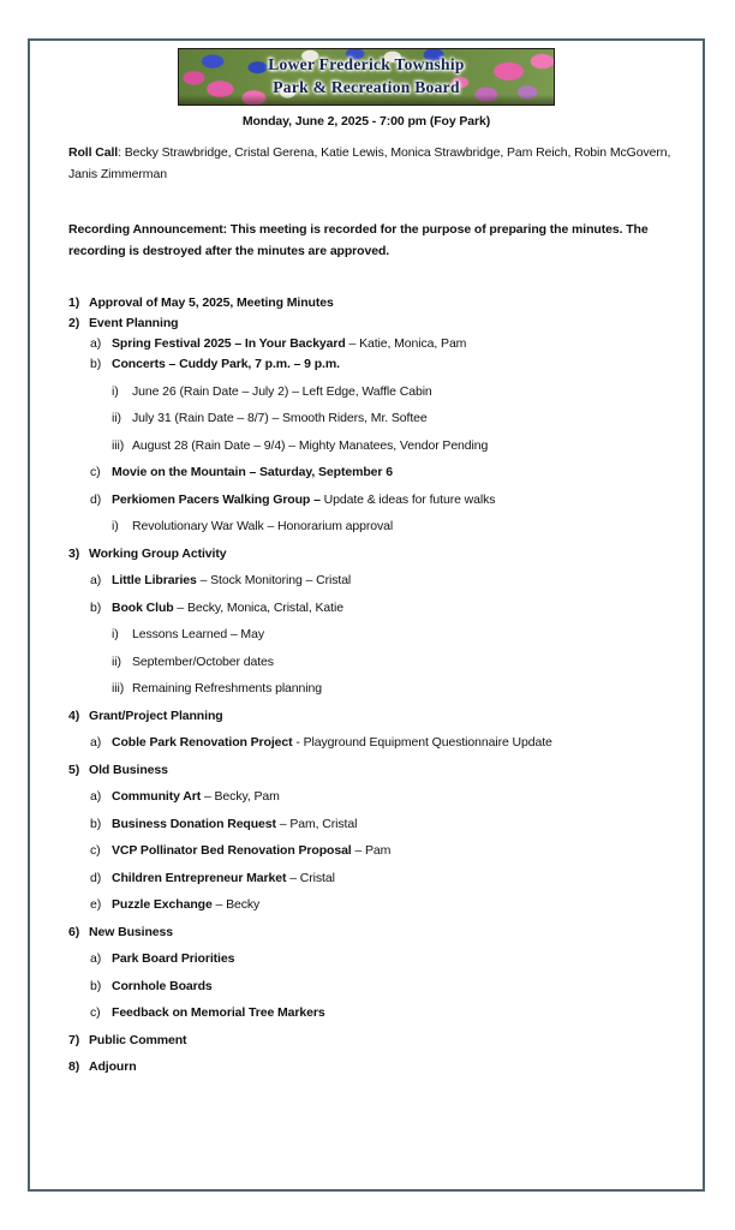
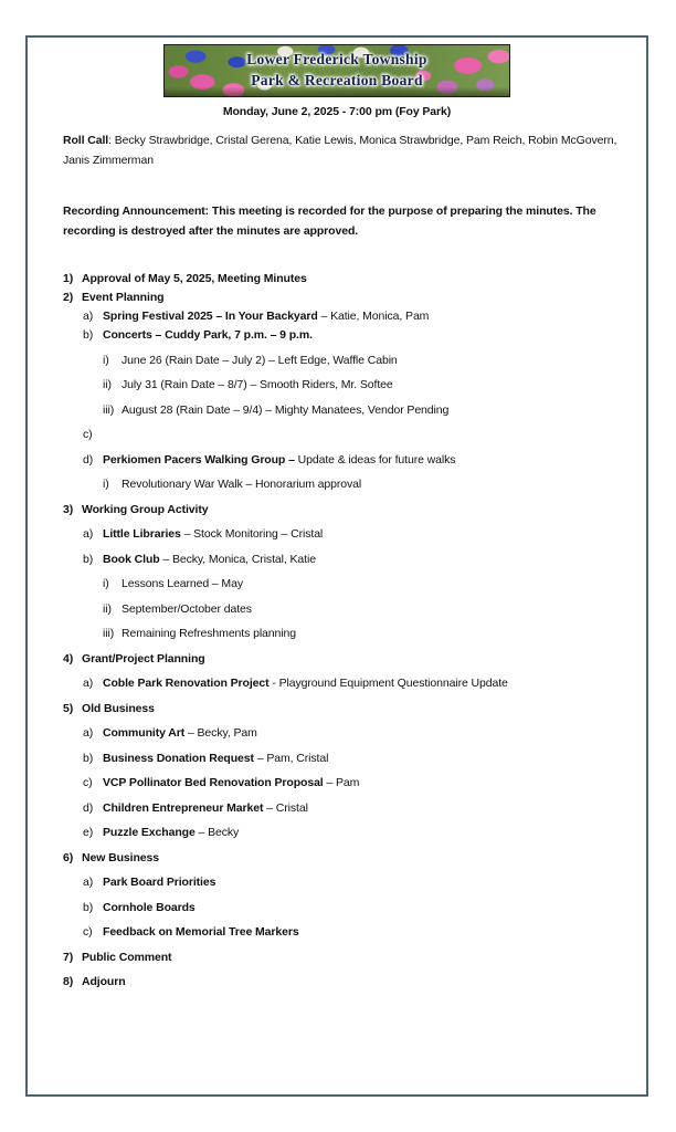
  Lower Frederick Township
  Park & Recreation Board
  Monday, June 2, 2025 - 7:00 pm (Foy Park)
  Roll Call: Becky Strawbridge, Cristal Gerena, Katie Lewis, Monica Strawbridge, Pam Reich, Robin McGovern, Janis Zimmerman
  Recording Announcement: This meeting is recorded for the purpose of preparing the minutes. The recording is destroyed after the minutes are approved.
  1)
  Approval of May 5, 2025, Meeting Minutes
  2)
  Event Planning
  a)
  Spring Festival 2025 – In Your Backyard – Katie, Monica, Pam
  b)
  Concerts – Cuddy Park, 7 p.m. – 9 p.m.
  i)
  June 26 (Rain Date – July 2) – Left Edge, Waffle Cabin
  ii)
  July 31 (Rain Date – 8/7) – Smooth Riders, Mr. Softee
  iii)
  August 28 (Rain Date – 9/4) – Mighty Manatees, Vendor Pending
  c)
- Movie on the Mountain – Saturday, September 6
  d)
  Perkiomen Pacers Walking Group – Update & ideas for future walks
  i)
  Revolutionary War Walk – Honorarium approval
  3)
  Working Group Activity
  a)
  Little Libraries – Stock Monitoring – Cristal
  b)
  Book Club – Becky, Monica, Cristal, Katie
  i)
  Lessons Learned – May
  ii)
  September/October dates
  iii)
  Remaining Refreshments planning
  4)
  Grant/Project Planning
  a)
  Coble Park Renovation Project - Playground Equipment Questionnaire Update
  5)
  Old Business
  a)
  Community Art – Becky, Pam
  b)
  Business Donation Request – Pam, Cristal
  c)
  VCP Pollinator Bed Renovation Proposal – Pam
  d)
  Children Entrepreneur Market – Cristal
  e)
  Puzzle Exchange – Becky
  6)
  New Business
  a)
  Park Board Priorities
  b)
  Cornhole Boards
  c)
  Feedback on Memorial Tree Markers
  7)
  Public Comment
  8)
  Adjourn
